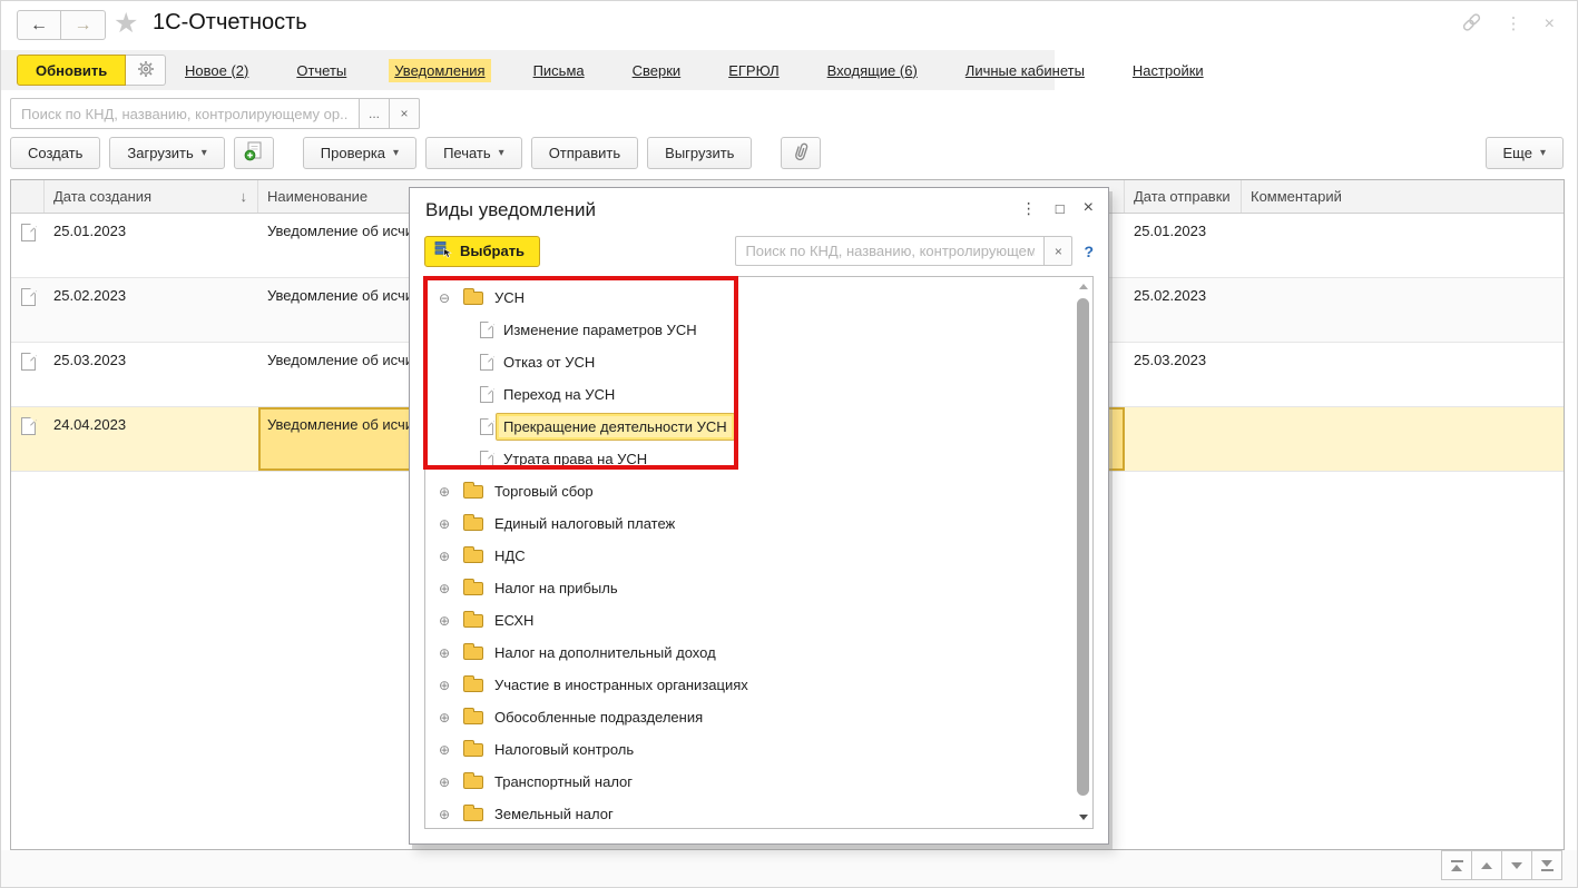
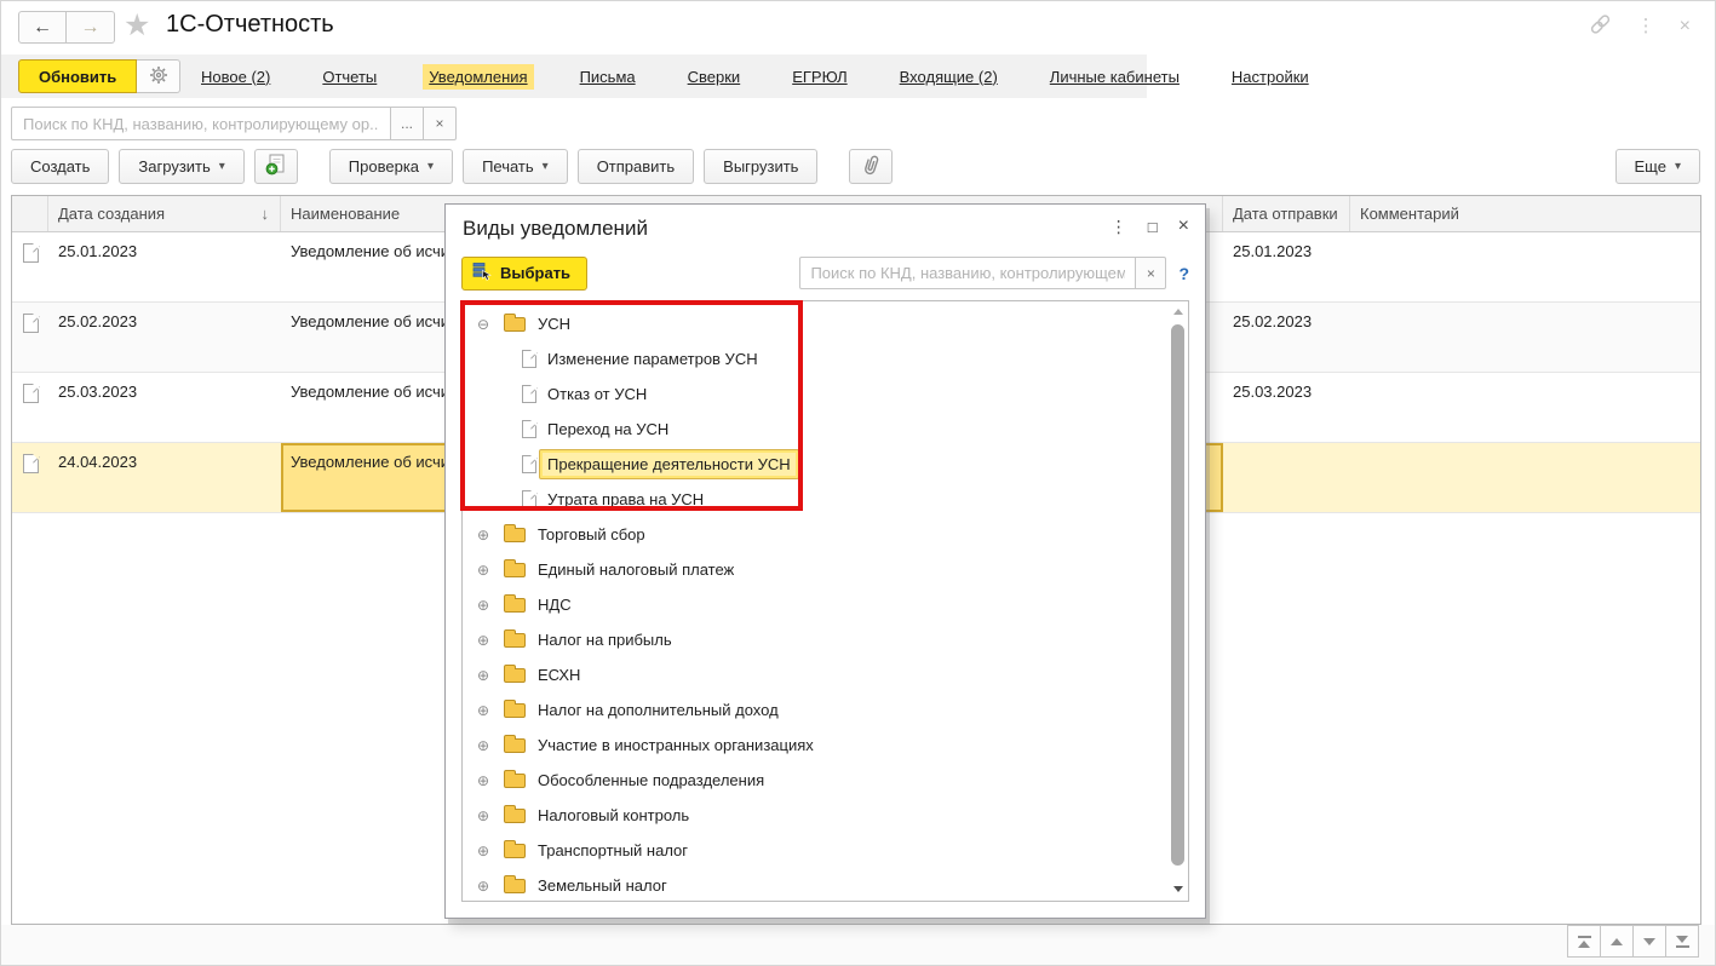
  ←
  →
  ★
  1С-Отчетность
  ⋮
  ×
  Обновить
  Новое (2)
  Отчеты
  Уведомления
  Письма
  Сверки
  ЕГРЮЛ
- Входящие (6)
+ Входящие (2)
  Личные кабинеты
  Настройки
  Поиск по КНД, названию, контролирующему ор..
  ...
  ×
  Создать
  Загрузить
  ▾
  Проверка
  ▾
  Печать
  ▾
  Отправить
  Выгрузить
  Еще
  ▾
  Дата создания
  ↓
  Наименование
  Дата отправки
  Комментарий
  25.01.2023
  Уведомление об исч
  25.01.2023
  25.02.2023
  Уведомление об исч
  25.02.2023
  25.03.2023
  Уведомление об исч
  25.03.2023
  24.04.2023
  Уведомление об исч
  Виды уведомлений
  ⋮
  □
  ×
  Выбрать
  Поиск по КНД, названию, контролирующем
  ×
  ?
  ⊖
  УСН
  Изменение параметров УСН
  Отказ от УСН
  Переход на УСН
  Прекращение деятельности УСН
  Утрата права на УСН
  ⊕
  Торговый сбор
  ⊕
  Единый налоговый платеж
  ⊕
  НДС
  ⊕
  Налог на прибыль
  ⊕
  ЕСХН
  ⊕
  Налог на дополнительный доход
  ⊕
  Участие в иностранных организациях
  ⊕
  Обособленные подразделения
  ⊕
  Налоговый контроль
  ⊕
  Транспортный налог
  ⊕
  Земельный налог
